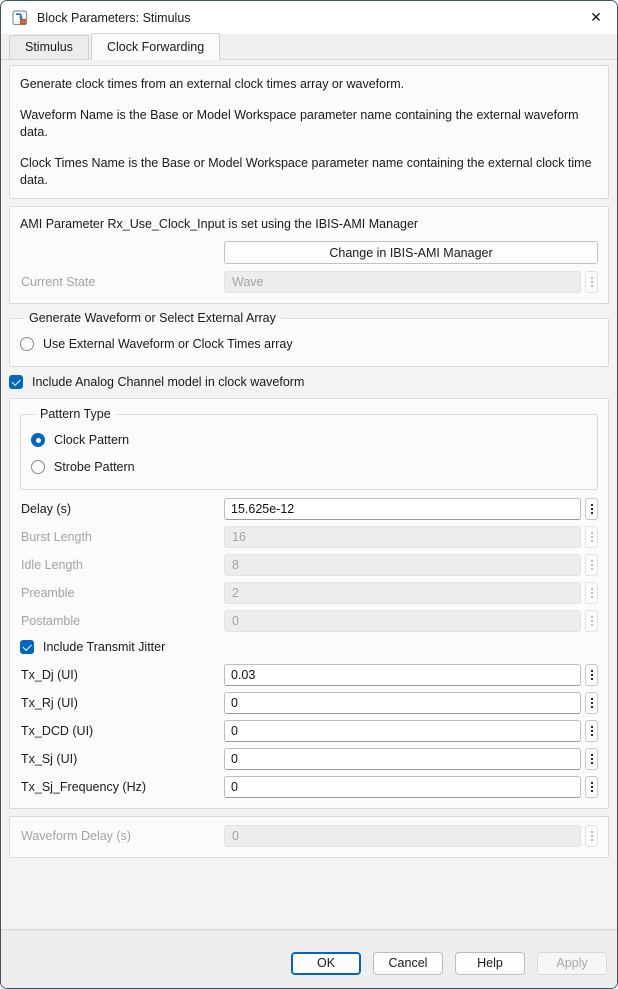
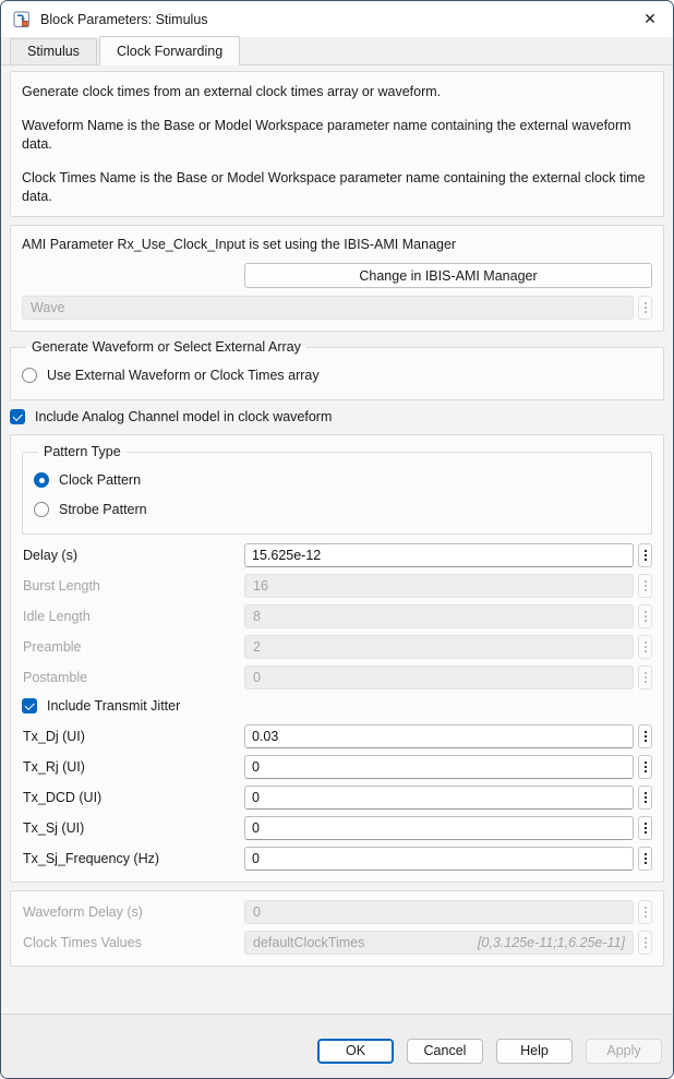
  Block Parameters: Stimulus
  ✕
  Stimulus
  Clock Forwarding
  Generate clock times from an external clock times array or waveform.
  Waveform Name is the Base or Model Workspace parameter name containing the external waveform data.
  Clock Times Name is the Base or Model Workspace parameter name containing the external clock time data.
  AMI Parameter Rx_Use_Clock_Input is set using the IBIS-AMI Manager
  Change in IBIS-AMI Manager
- Current State
  Wave
  Generate Waveform or Select External Array
  Use External Waveform or Clock Times array
  Include Analog Channel model in clock waveform
  Pattern Type
  Clock Pattern
  Strobe Pattern
  Delay (s)
  15.625e-12
  Burst Length
  16
  Idle Length
  8
  Preamble
  2
  Postamble
  0
  Include Transmit Jitter
  Tx_Dj (UI)
  0.03
  Tx_Rj (UI)
  0
  Tx_DCD (UI)
  0
  Tx_Sj (UI)
  0
  Tx_Sj_Frequency (Hz)
  0
  Waveform Delay (s)
  0
+ Clock Times Values
+ defaultClockTimes
+ [0,3.125e-11;1,6.25e-11]
  OK
  Cancel
  Help
  Apply
